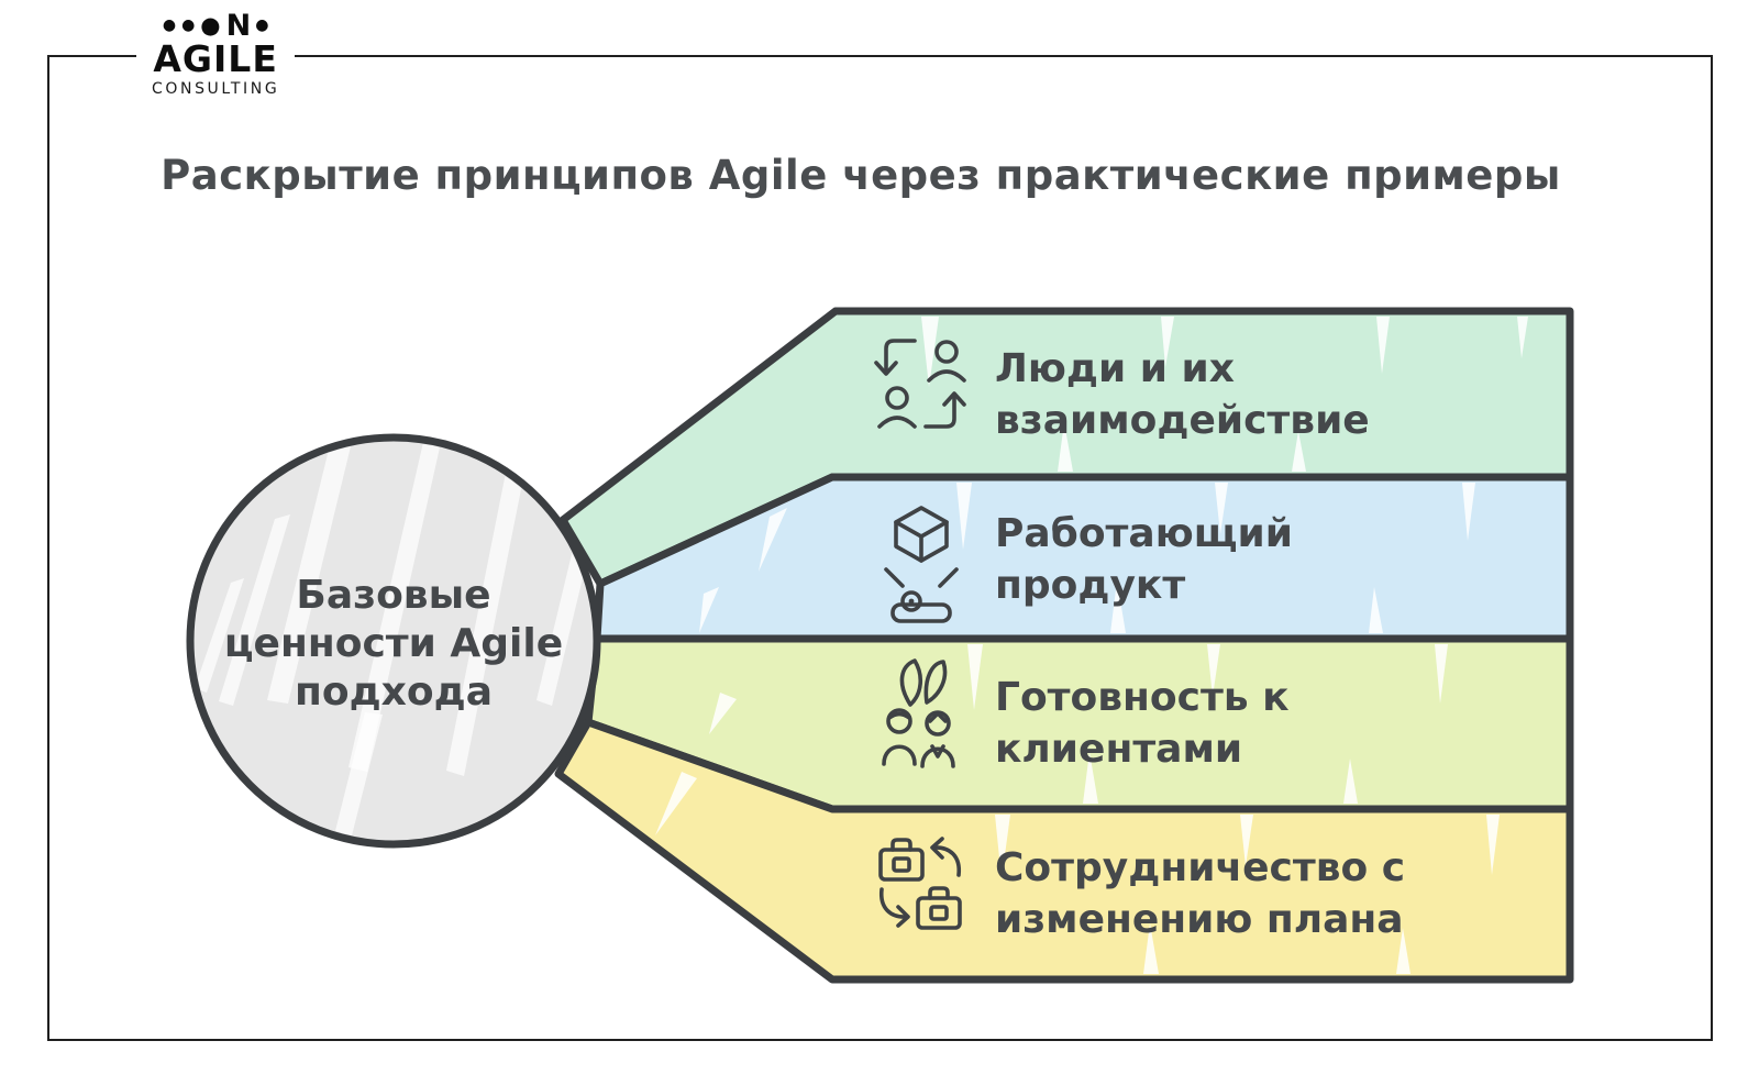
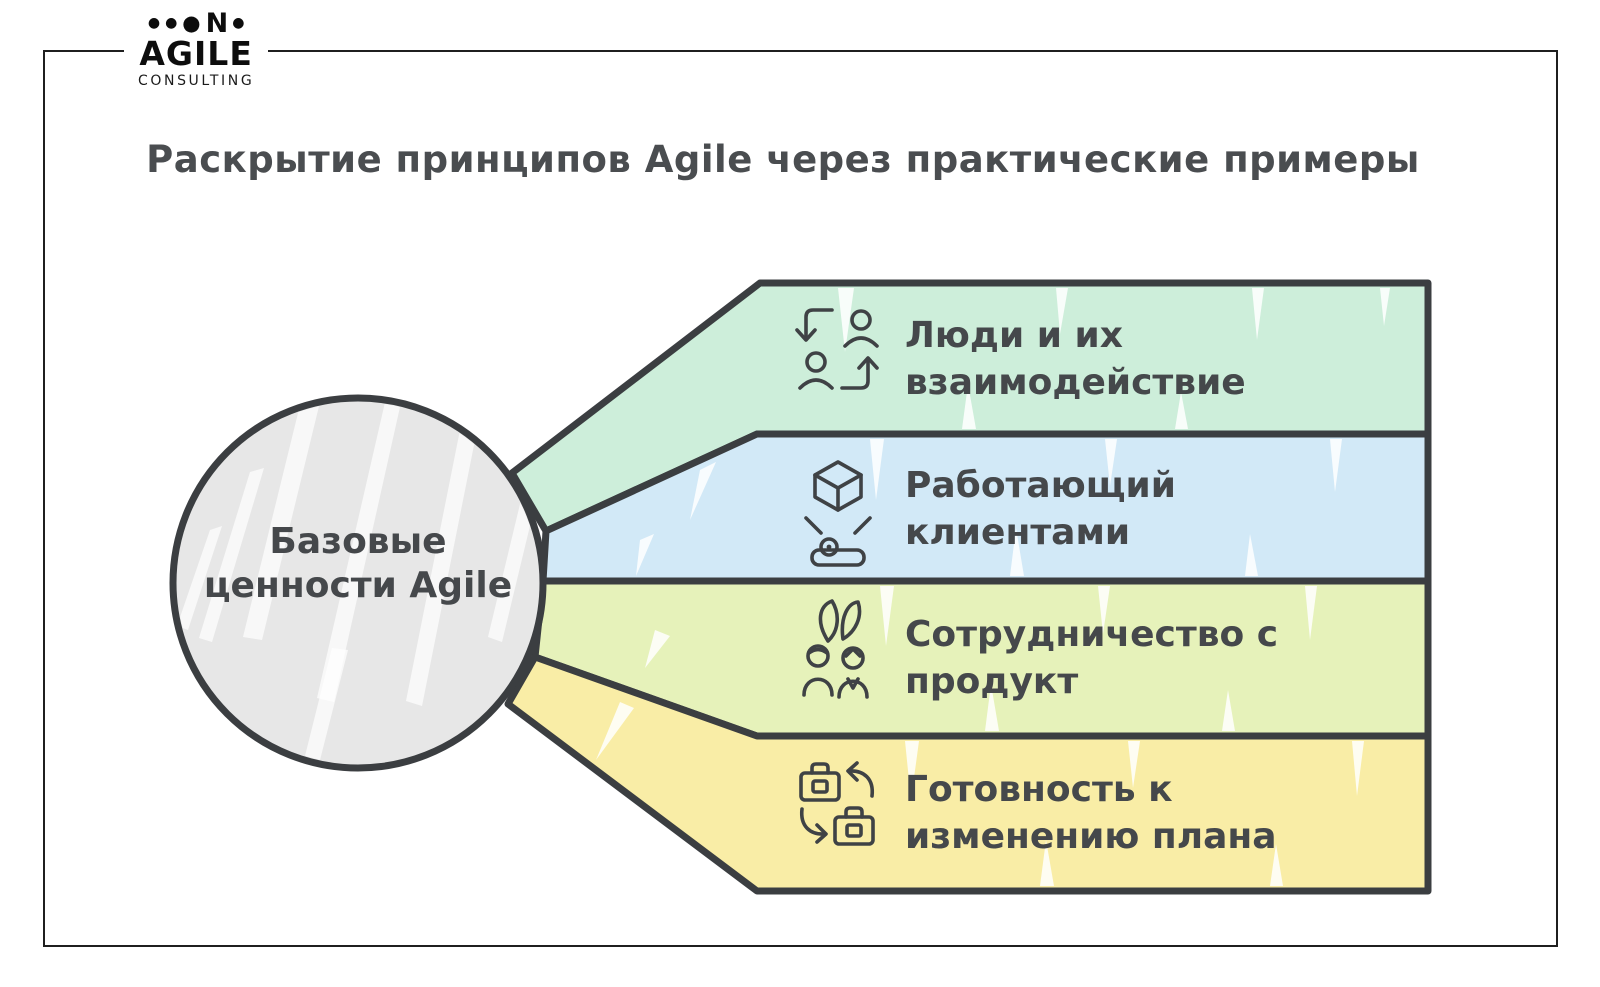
  Базовые
  ценности Agile
- подхода
  Раскрытие принципов Agile через практические примеры
  Люди и их
  взаимодействие
  Работающий
- продукт
+ клиентами
- Готовность к
+ Сотрудничество с
- клиентами
+ продукт
- Сотрудничество с
+ Готовность к
  изменению плана
  ●
  ●
  ●
  N
  ●
  AGILE
  CONSULTING
